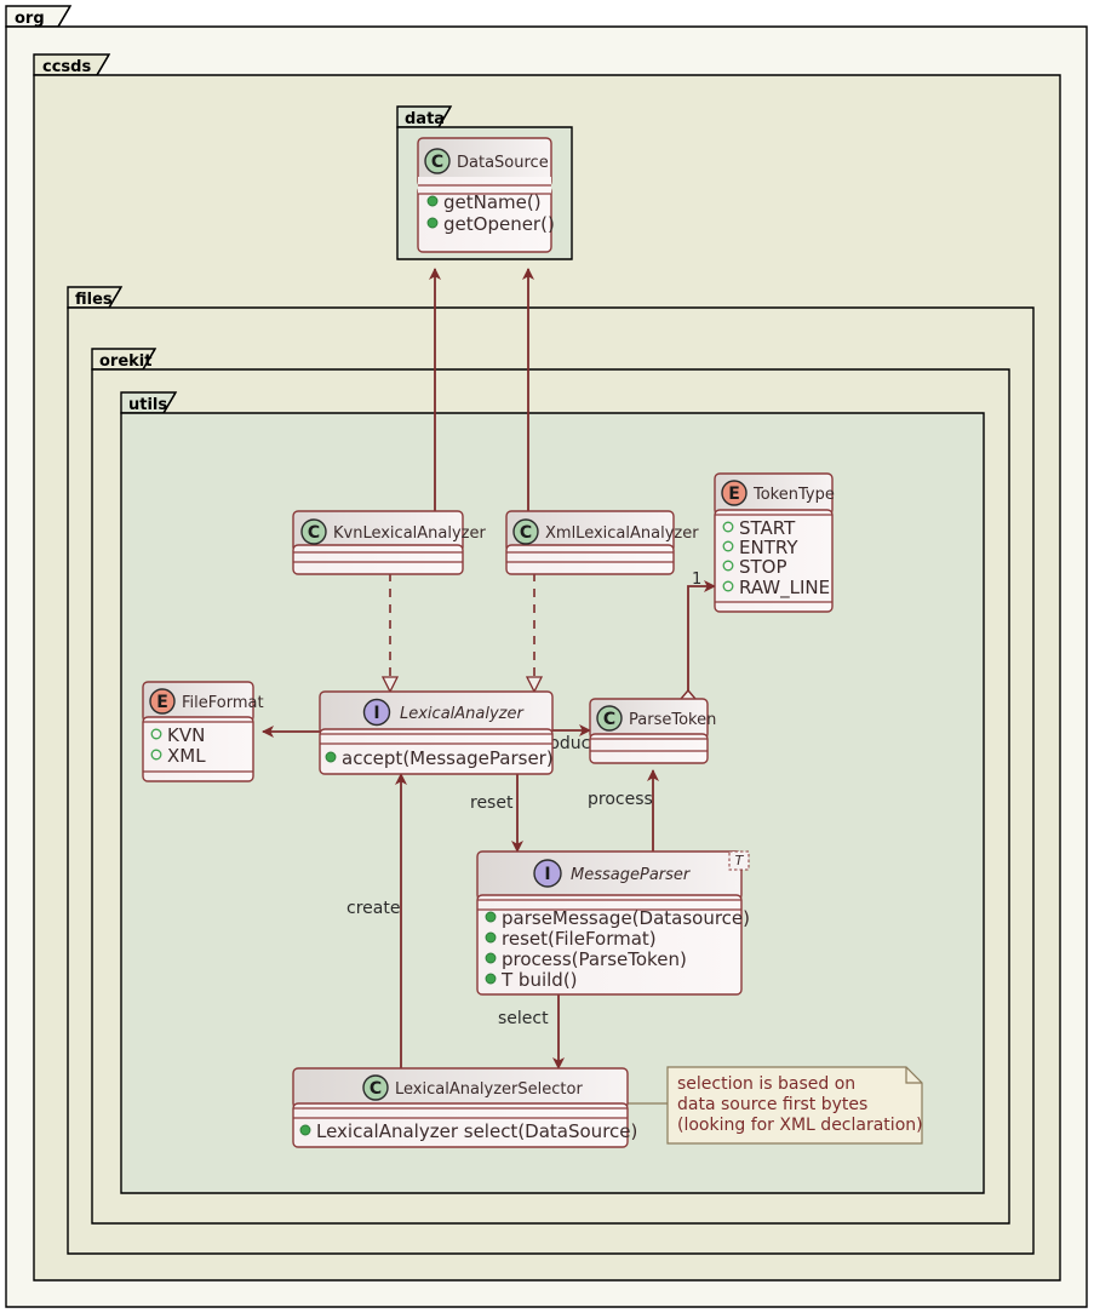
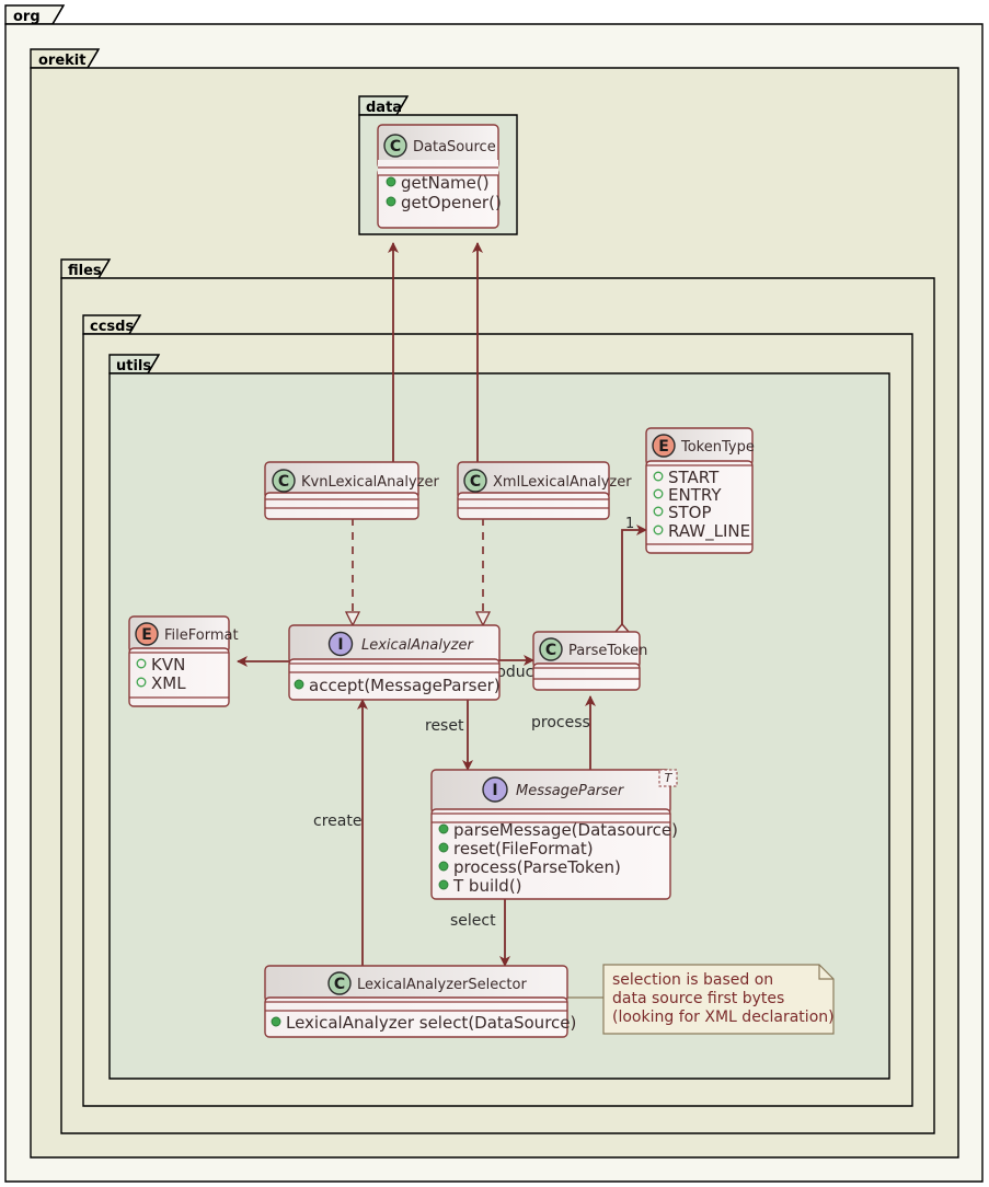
  org
- ccsds
+ orekit
  data
  files
- orekit
+ ccsds
  utils
  1
  reset
  process
  create
  select
  C
  DataSource
  getName()
  getOpener()
  C
  KvnLexicalAnalyzer
  C
  XmlLexicalAnalyzer
  E
  TokenType
  START
  ENTRY
  STOP
  RAW_LINE
  E
  FileFormat
  KVN
  XML
  I
  LexicalAnalyzer
  accept(MessageParser)
  C
  ParseToken
  I
  MessageParser
  T
  parseMessage(Datasource)
  reset(FileFormat)
  process(ParseToken)
  T build()
  C
  LexicalAnalyzerSelector
  LexicalAnalyzer select(DataSource)
  selection is based on
  data source first bytes
  (looking for XML declaration)
